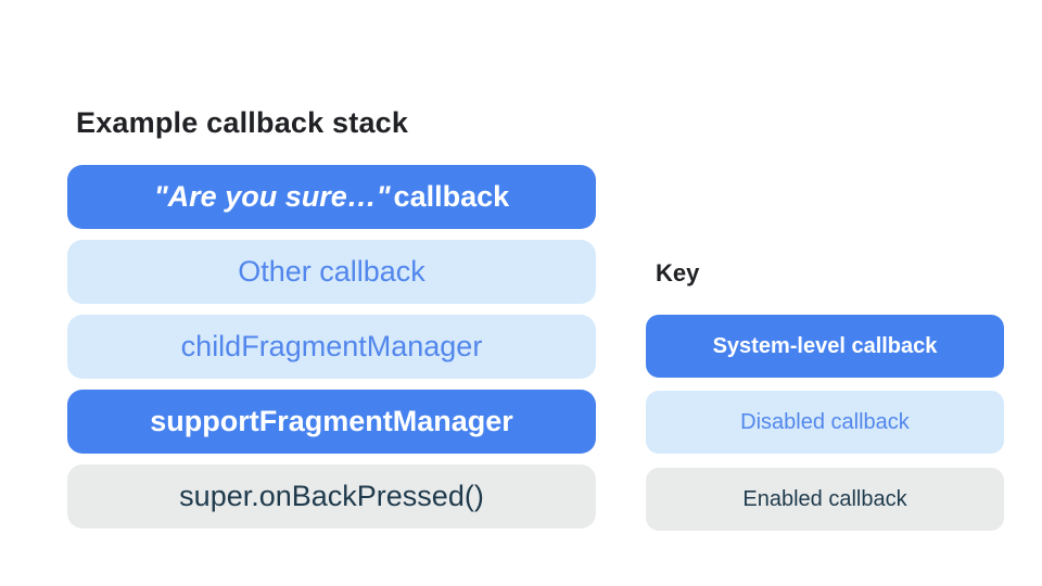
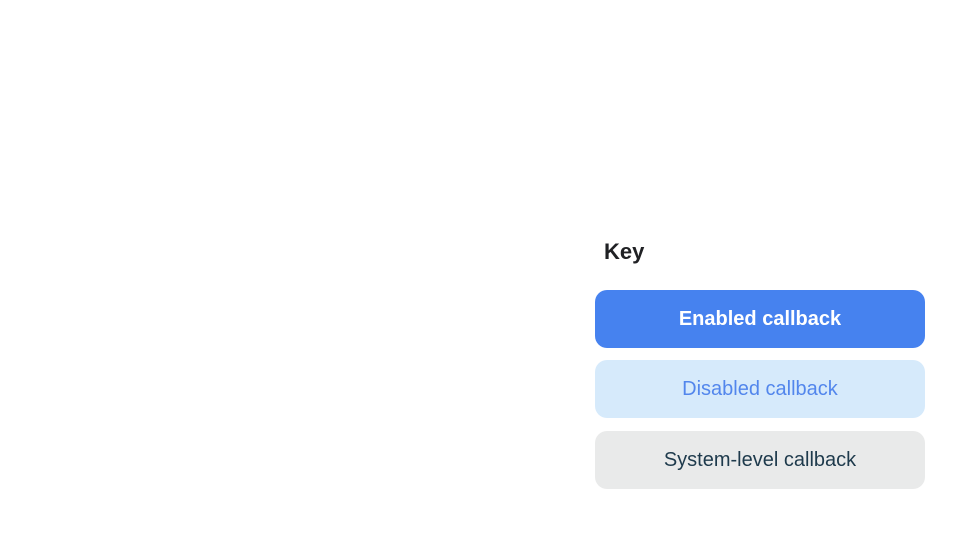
- Example callback stack
- "Are you sure…"
- callback
- Other callback
- childFragmentManager
- supportFragmentManager
- super.onBackPressed()
  Key
- System-level callback
+ Enabled callback
  Disabled callback
- Enabled callback
+ System-level callback
